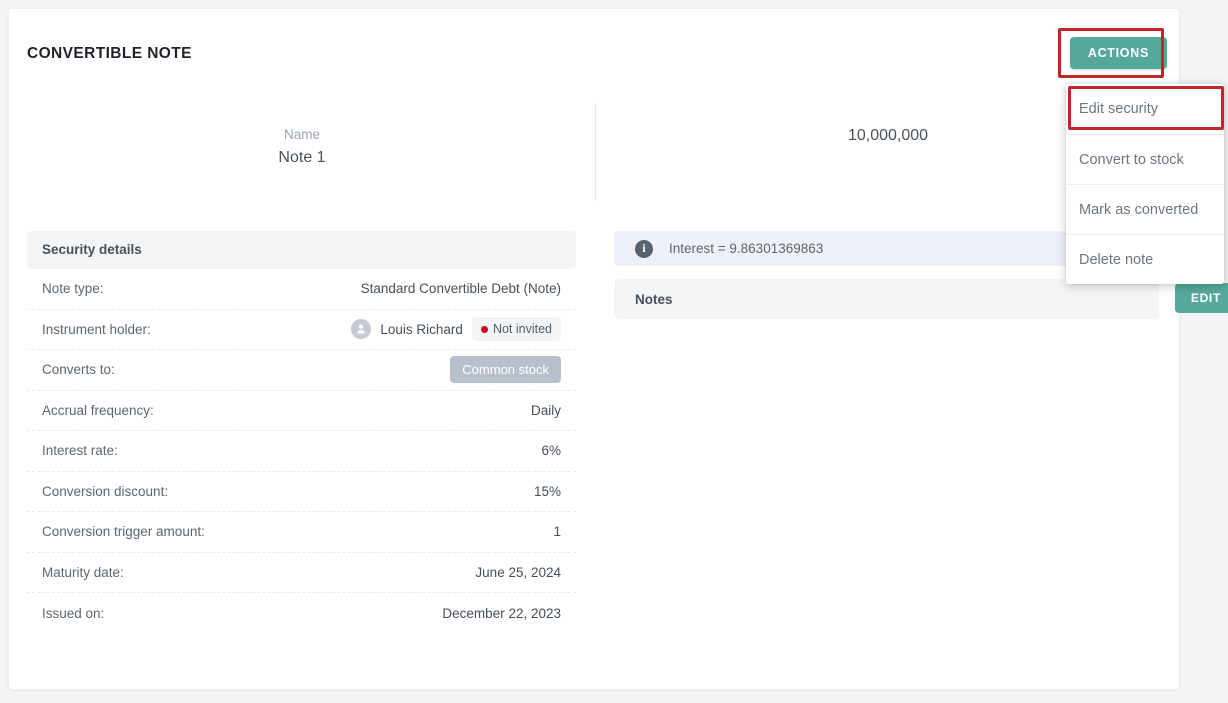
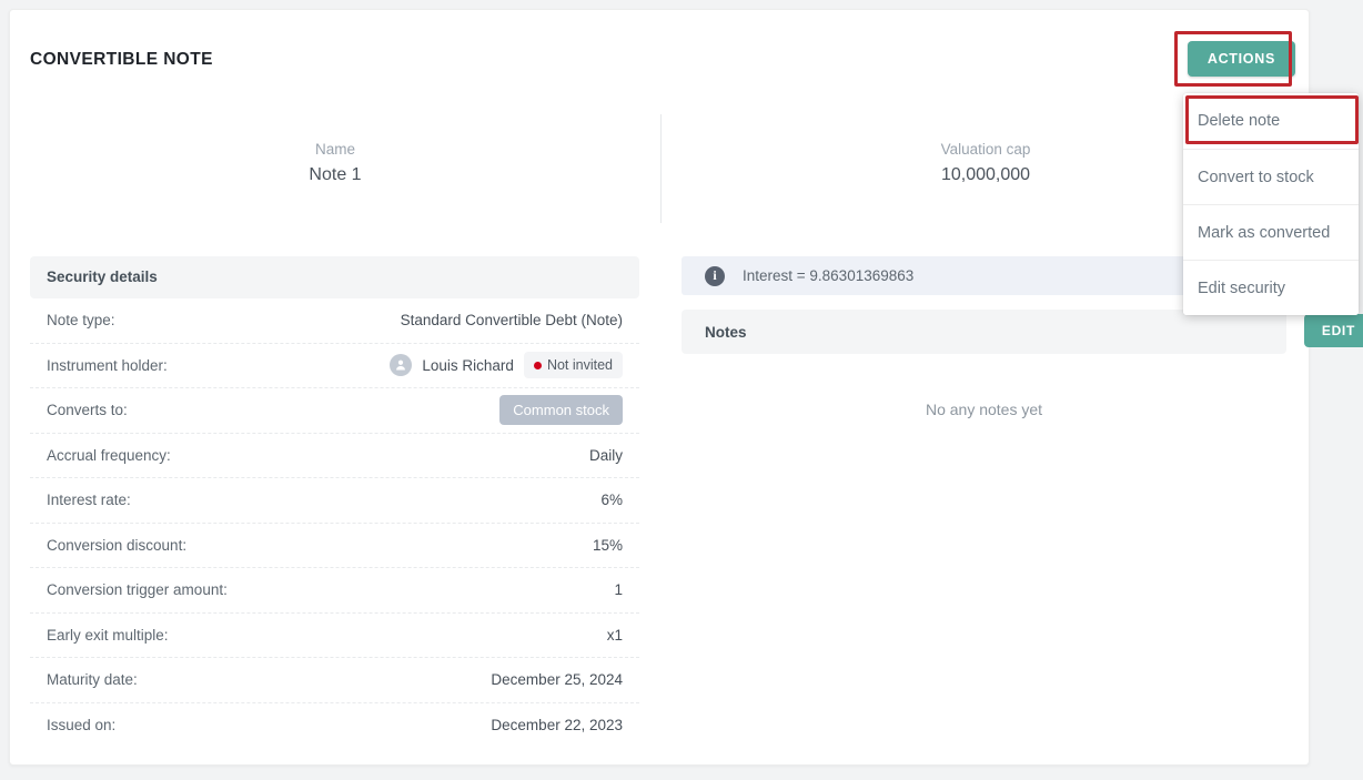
  CONVERTIBLE NOTE
  ACTIONS
  Name
  Note 1
+ Valuation cap
  10,000,000
  Security details
  Note type:
  Standard Convertible Debt (Note)
  Instrument holder:
  Louis Richard
  Not invited
  Converts to:
  Common stock
  Accrual frequency:
  Daily
  Interest rate:
  6%
  Conversion discount:
  15%
  Conversion trigger amount:
  1
+ Early exit multiple:
+ x1
  Maturity date:
- June 25, 2024
+ December 25, 2024
  Issued on:
  December 22, 2023
  i
  Interest = 9.86301369863
  Notes
  EDIT
+ No any notes yet
- Edit security
+ Delete note
  Convert to stock
  Mark as converted
- Delete note
+ Edit security
